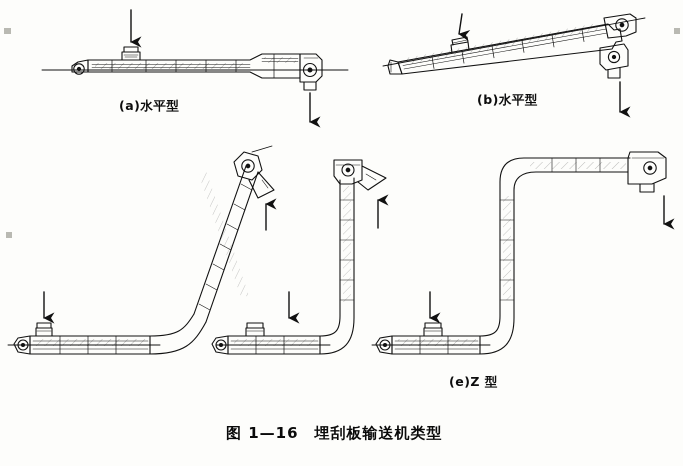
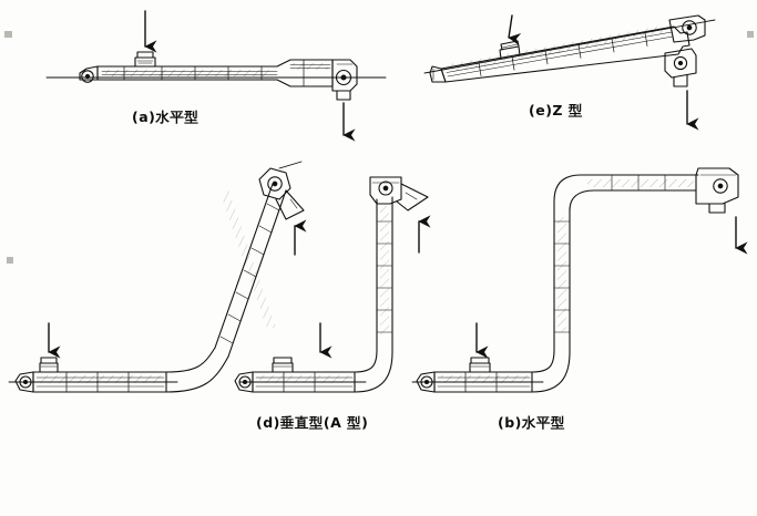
  (a)水平型
- (b)水平型
+ (e)Z 型
+ (d)垂直型(A 型)
- (e)Z 型
+ (b)水平型
- 图 1—16 埋刮板输送机类型
